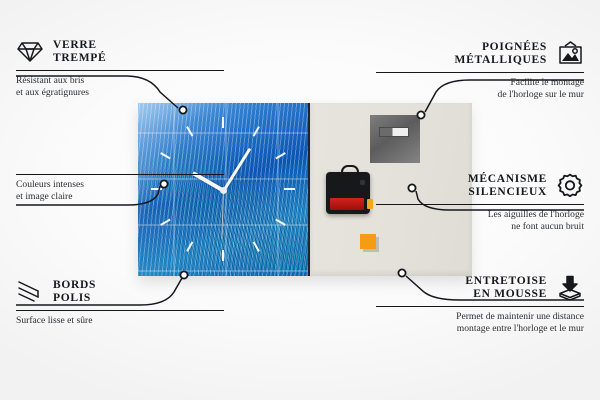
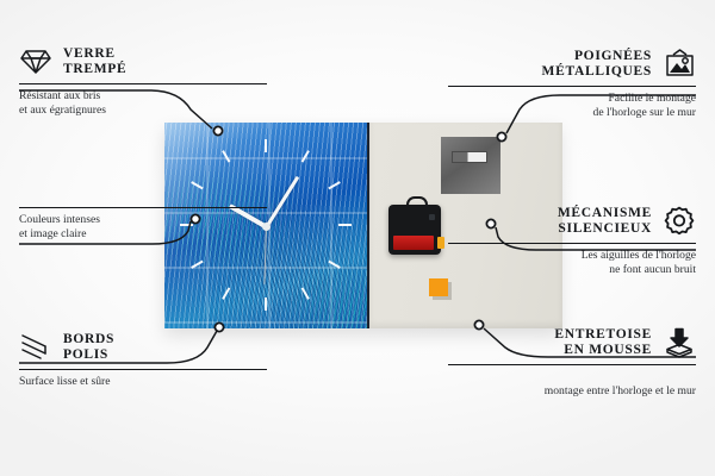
  VERRE
  TREMPÉ
  Résistant aux bris
  et aux égratignures
  Couleurs intenses
  et image claire
  BORDS
  POLIS
  Surface lisse et sûre
  POIGNÉES
  MÉTALLIQUES
  Facilite le montage
  de l'horloge sur le mur
  MÉCANISME
  SILENCIEUX
  Les aiguilles de l'horloge
  ne font aucun bruit
  ENTRETOISE
  EN MOUSSE
- Permet de maintenir une distance
  montage entre l'horloge et le mur
